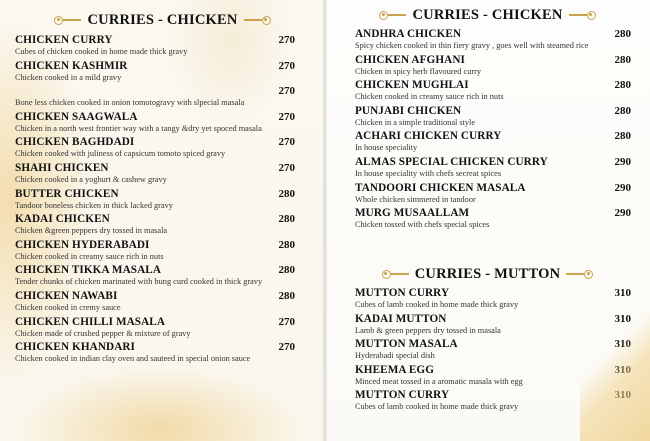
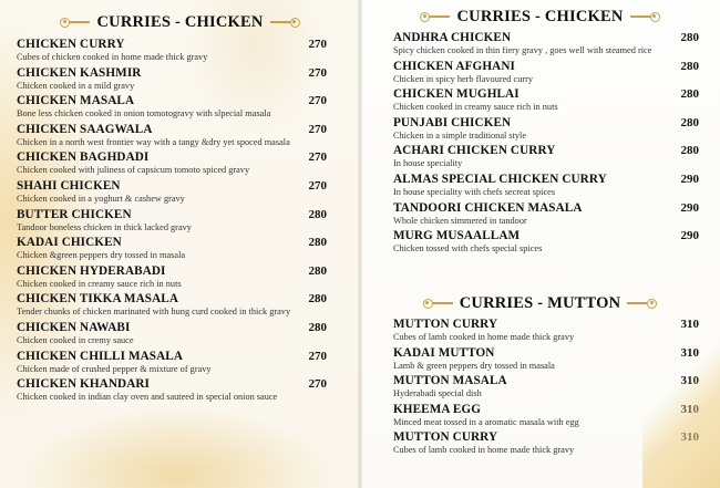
  CURRIES - CHICKEN
  CHICKEN CURRY
  270
  Cubes of chicken cooked in home made thick gravy
  CHICKEN KASHMIR
  270
  Chicken cooked in a mild gravy
+ CHICKEN MASALA
  270
  Bone less chicken cooked in onion tomotogravy with slpecial masala
  CHICKEN SAAGWALA
  270
  Chicken in a north west frontier way with a tangy &dry yet spoced masala
  CHICKEN BAGHDADI
  270
  Chicken cooked with juliness of capsicum tomoto spiced gravy
  SHAHI CHICKEN
  270
  Chicken cooked in a yoghurt & cashew gravy
  BUTTER CHICKEN
  280
  Tandoor boneless chicken in thick lacked gravy
  KADAI CHICKEN
  280
  Chicken &green peppers dry tossed in masala
  CHICKEN HYDERABADI
  280
  Chicken cooked in creamy sauce rich in nuts
  CHICKEN TIKKA MASALA
  280
  Tender chunks of chicken marinated with hung curd cooked in thick gravy
  CHICKEN NAWABI
  280
  Chicken cooked in cremy sauce
  CHICKEN CHILLI MASALA
  270
  Chicken made of crushed pepper & mixture of gravy
  CHICKEN KHANDARI
  270
  Chicken cooked in indian clay oven and sauteed in special onion sauce
  CURRIES - CHICKEN
  ANDHRA CHICKEN
  280
  Spicy chicken cooked in thin fiery gravy , goes well with steamed rice
  CHICKEN AFGHANI
  280
  Chicken in spicy herb flavoured curry
  CHICKEN MUGHLAI
  280
  Chicken cooked in creamy sauce rich in nuts
  PUNJABI CHICKEN
  280
  Chicken in a simple traditional style
  ACHARI CHICKEN CURRY
  280
  In house speciality
  ALMAS SPECIAL CHICKEN CURRY
  290
  In house speciality with chefs secreat spices
  TANDOORI CHICKEN MASALA
  290
  Whole chicken simmered in tandoor
  MURG MUSAALLAM
  290
  Chicken tossed with chefs special spices
  CURRIES - MUTTON
  MUTTON CURRY
  Cubes of lamb cooked in home made thick gravy
  KADAI MUTTON
  Lamb & green peppers dry tossed in masala
  MUTTON MASALA
  Hyderabadi special dish
  KHEEMA EGG
  Minced meat tossed in a aromatic masala with egg
  MUTTON CURRY
  Cubes of lamb cooked in home made thick gravy
